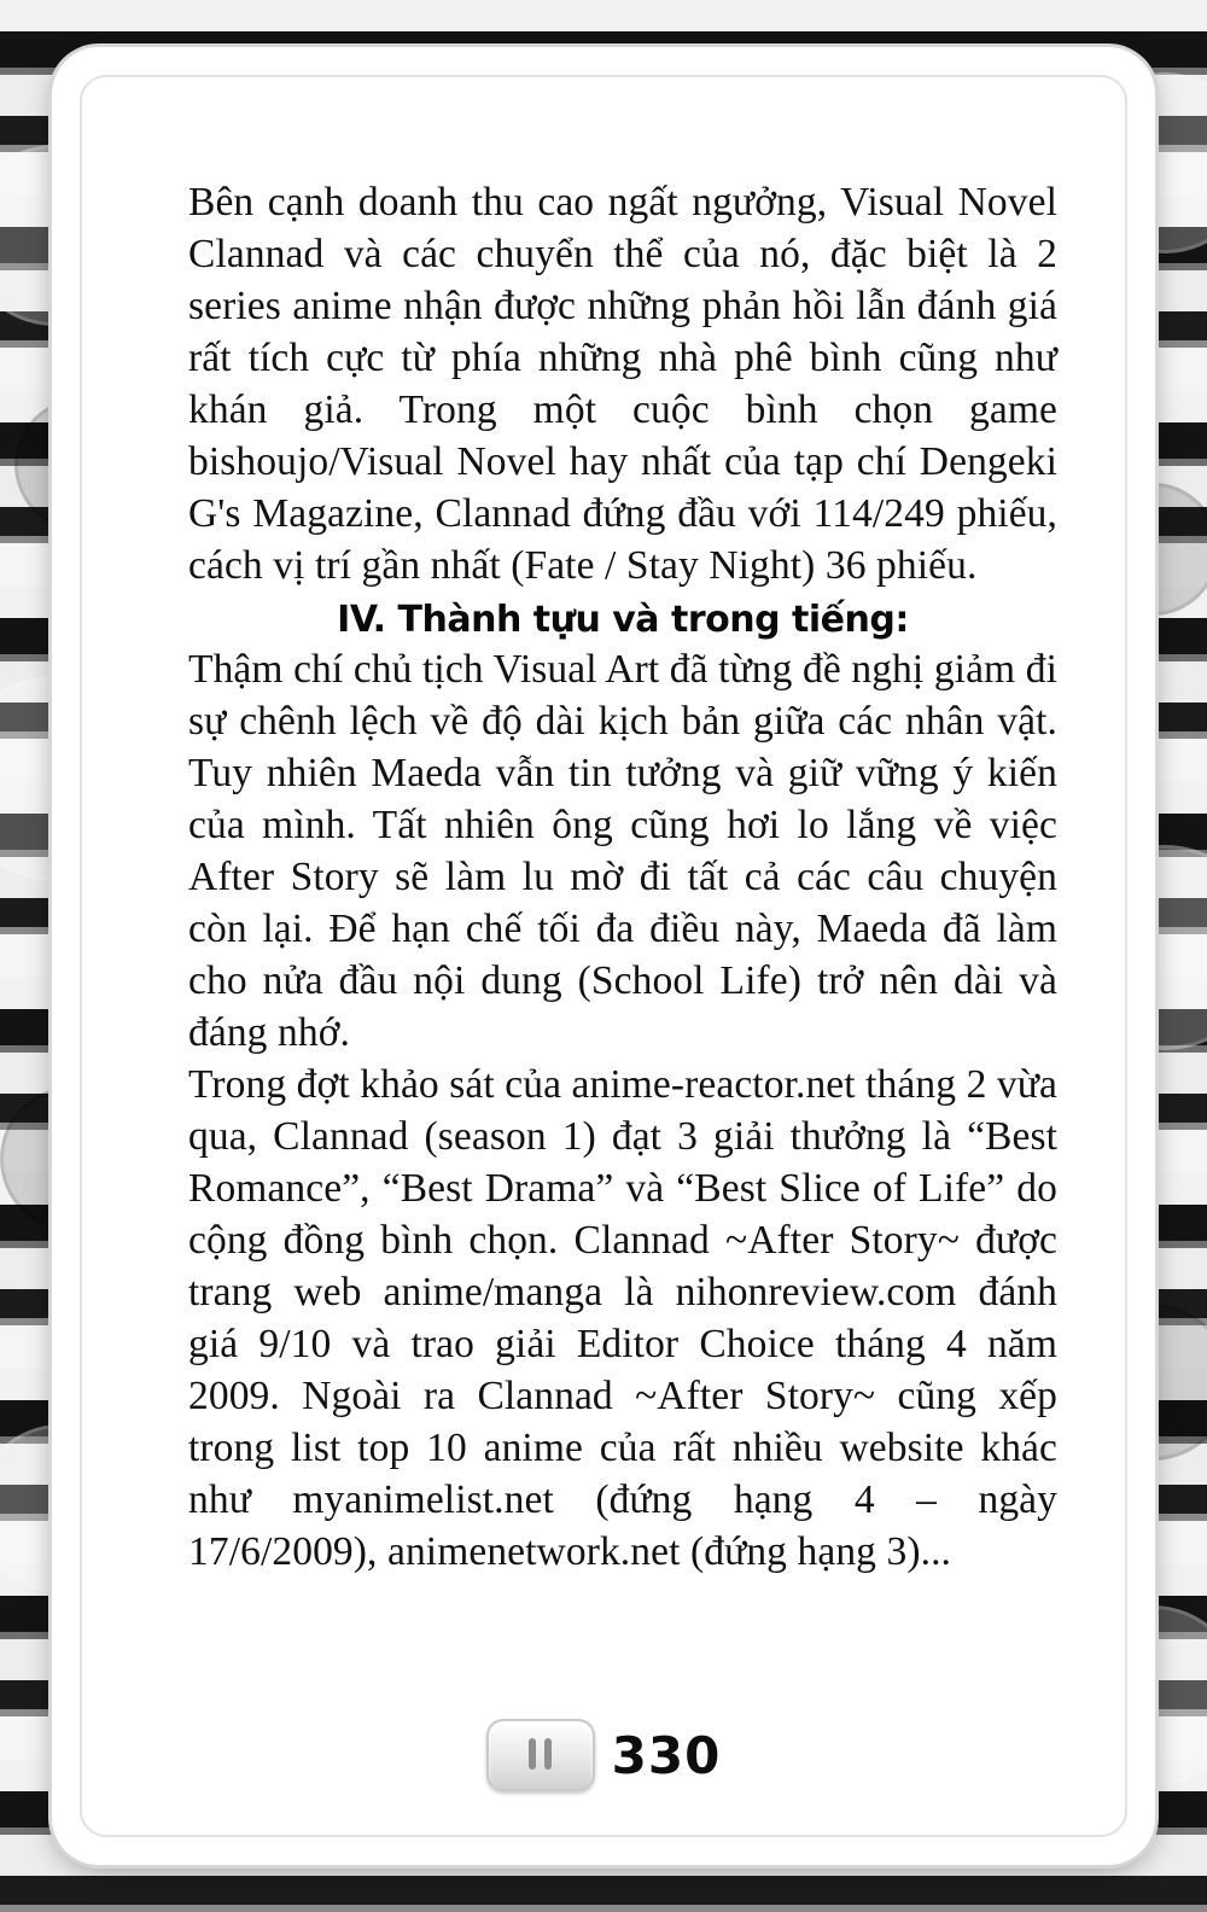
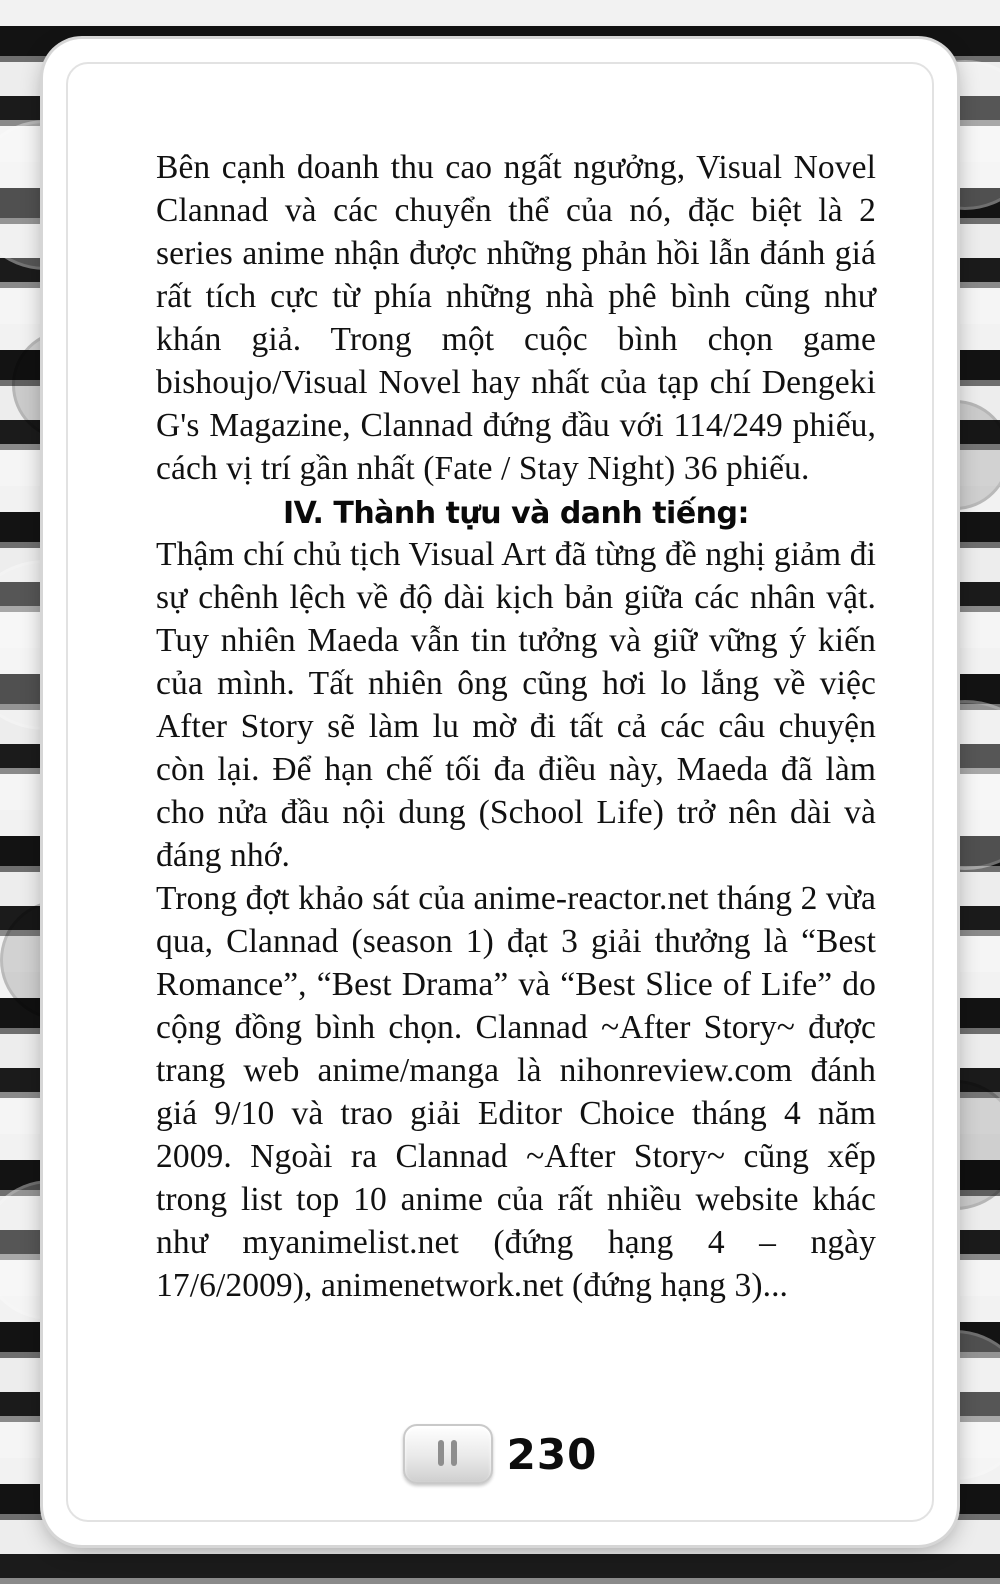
  Bên cạnh doanh thu cao ngất ngưởng, Visual Novel Clannad và các chuyển thể của nó, đặc biệt là 2 series anime nhận được những phản hồi lẫn đánh giá rất tích cực từ phía những nhà phê bình cũng như khán giả. Trong một cuộc bình chọn game bishoujo/Visual Novel hay nhất của tạp chí Dengeki G's Magazine, Clannad đứng đầu với 114/249 phiếu, cách vị trí gần nhất (Fate / Stay Night) 36 phiếu.
- IV. Thành tựu và trong tiếng:
+ IV. Thành tựu và danh tiếng:
  Thậm chí chủ tịch Visual Art đã từng đề nghị giảm đi sự chênh lệch về độ dài kịch bản giữa các nhân vật. Tuy nhiên Maeda vẫn tin tưởng và giữ vững ý kiến của mình. Tất nhiên ông cũng hơi lo lắng về việc After Story sẽ làm lu mờ đi tất cả các câu chuyện còn lại. Để hạn chế tối đa điều này, Maeda đã làm cho nửa đầu nội dung (School Life) trở nên dài và đáng nhớ.
  Trong đợt khảo sát của anime-reactor.net tháng 2 vừa qua, Clannad (season 1) đạt 3 giải thưởng là “Best Romance”, “Best Drama” và “Best Slice of Life” do cộng đồng bình chọn. Clannad ~After Story~ được trang web anime/manga là nihonreview.com đánh giá 9/10 và trao giải Editor Choice tháng 4 năm 2009. Ngoài ra Clannad ~After Story~ cũng xếp trong list top 10 anime của rất nhiều website khác như myanimelist.net (đứng hạng 4 – ngày 17/6/2009), animenetwork.net (đứng hạng 3)...
- 330
+ 230
